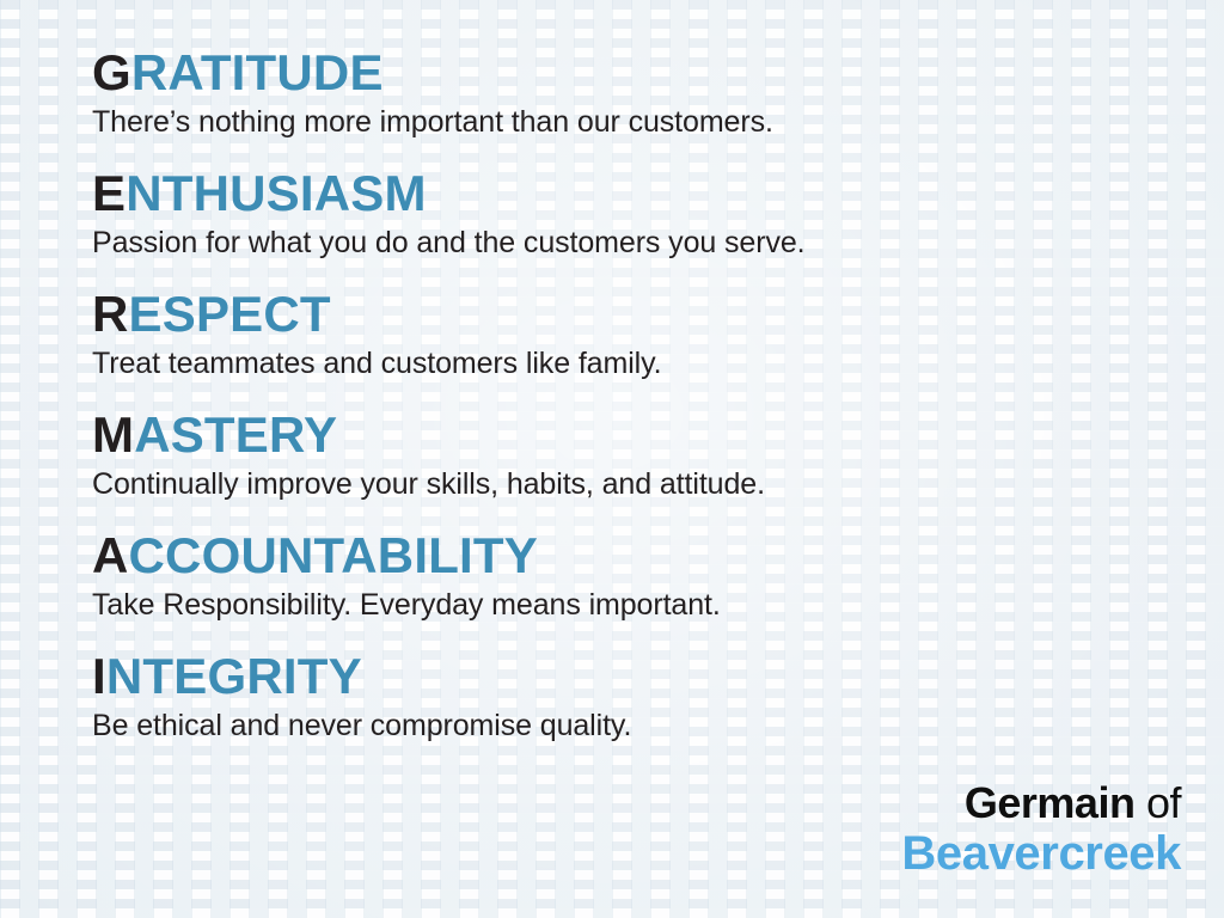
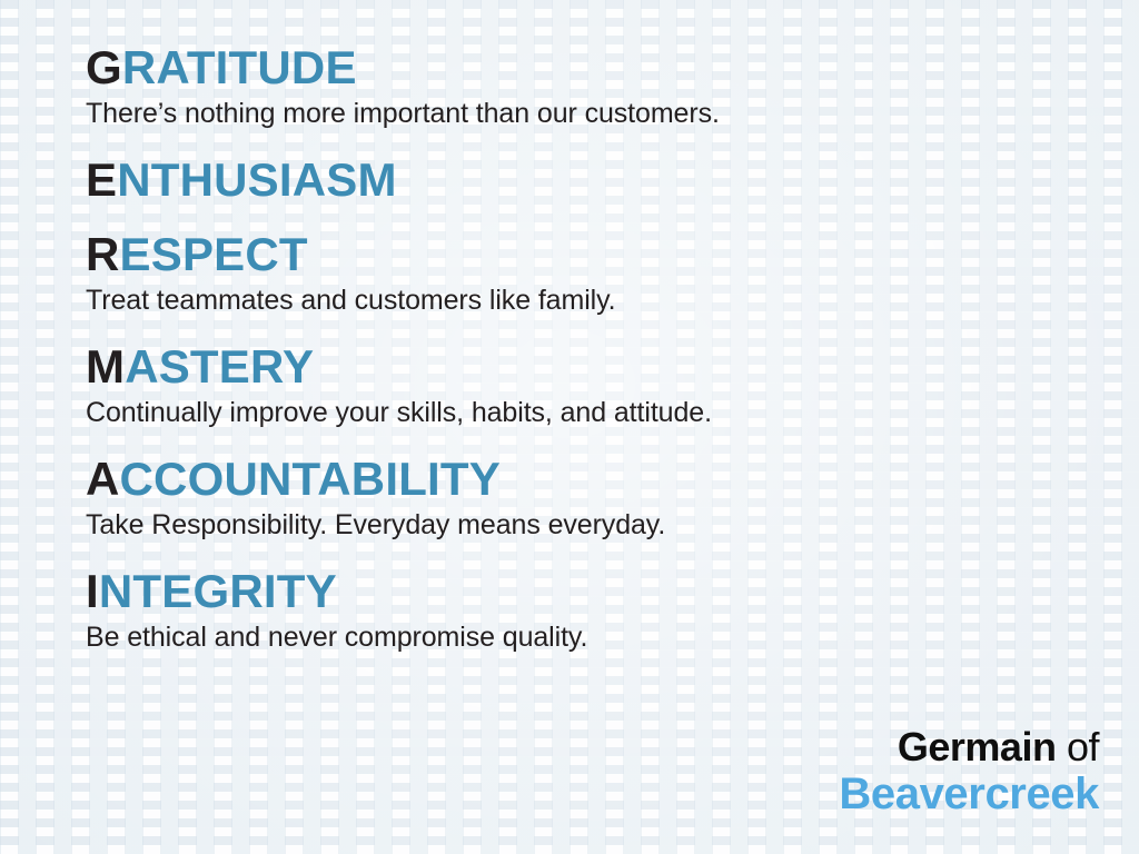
  GRATITUDE
  There’s nothing more important than our customers.
  ENTHUSIASM
- Passion for what you do and the customers you serve.
  RESPECT
  Treat teammates and customers like family.
  MASTERY
  Continually improve your skills, habits, and attitude.
  ACCOUNTABILITY
- Take Responsibility. Everyday means important.
+ Take Responsibility. Everyday means everyday.
  INTEGRITY
  Be ethical and never compromise quality.
  Germain of
  Beavercreek
